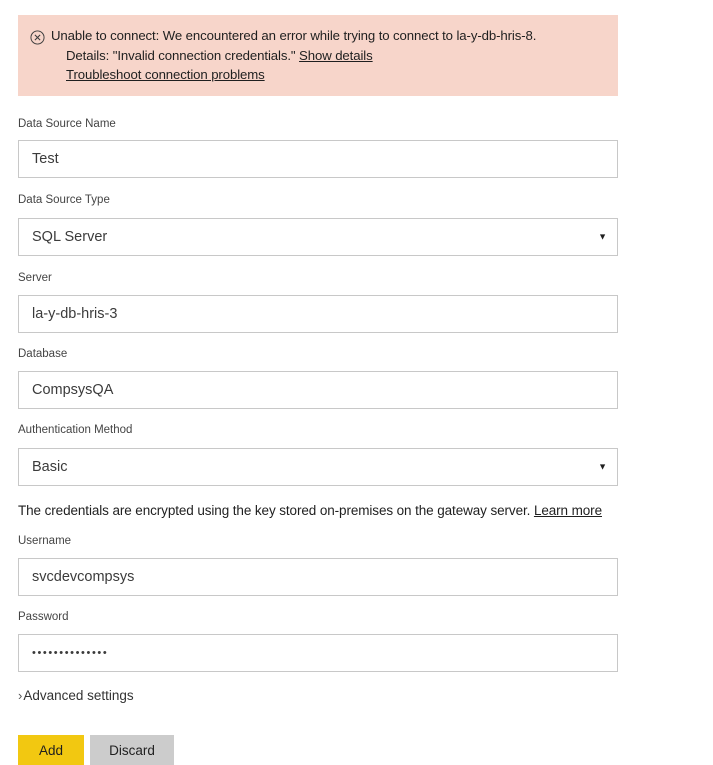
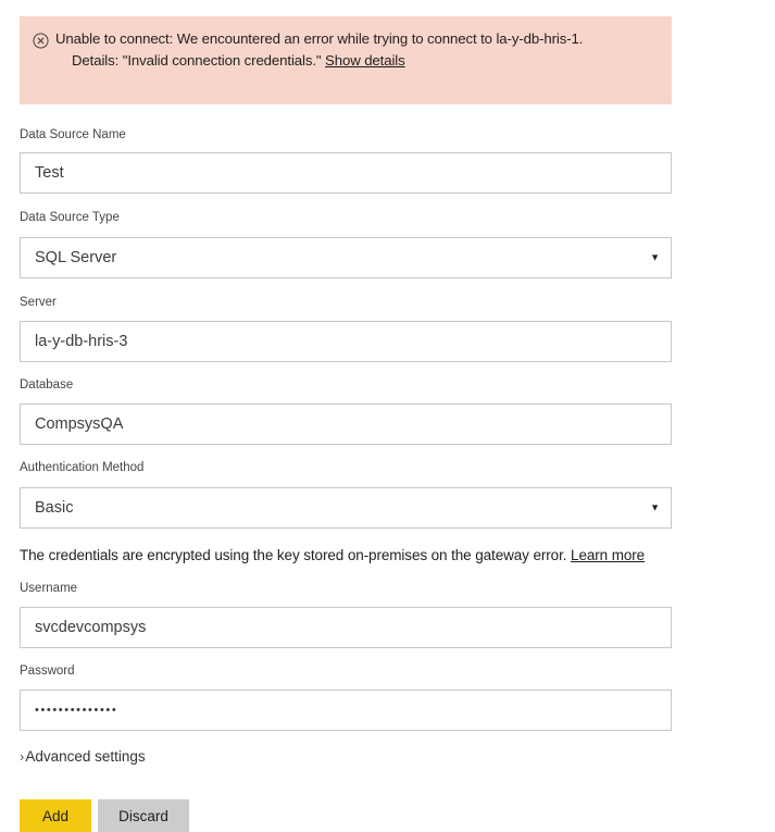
- Unable to connect: We encountered an error while trying to connect to la-y-db-hris-8.
+ Unable to connect: We encountered an error while trying to connect to la-y-db-hris-1.
  Details: "Invalid connection credentials." Show details
- Troubleshoot connection problems
  Data Source Name
  Test
  Data Source Type
  SQL Server
  ▼
  Server
  la-y-db-hris-3
  Database
  CompsysQA
  Authentication Method
  Basic
  ▼
- The credentials are encrypted using the key stored on-premises on the gateway server. Learn more
+ The credentials are encrypted using the key stored on-premises on the gateway error. Learn more
  Username
  svcdevcompsys
  Password
  ••••••••••••••
  ›Advanced settings
  Add
  Discard
